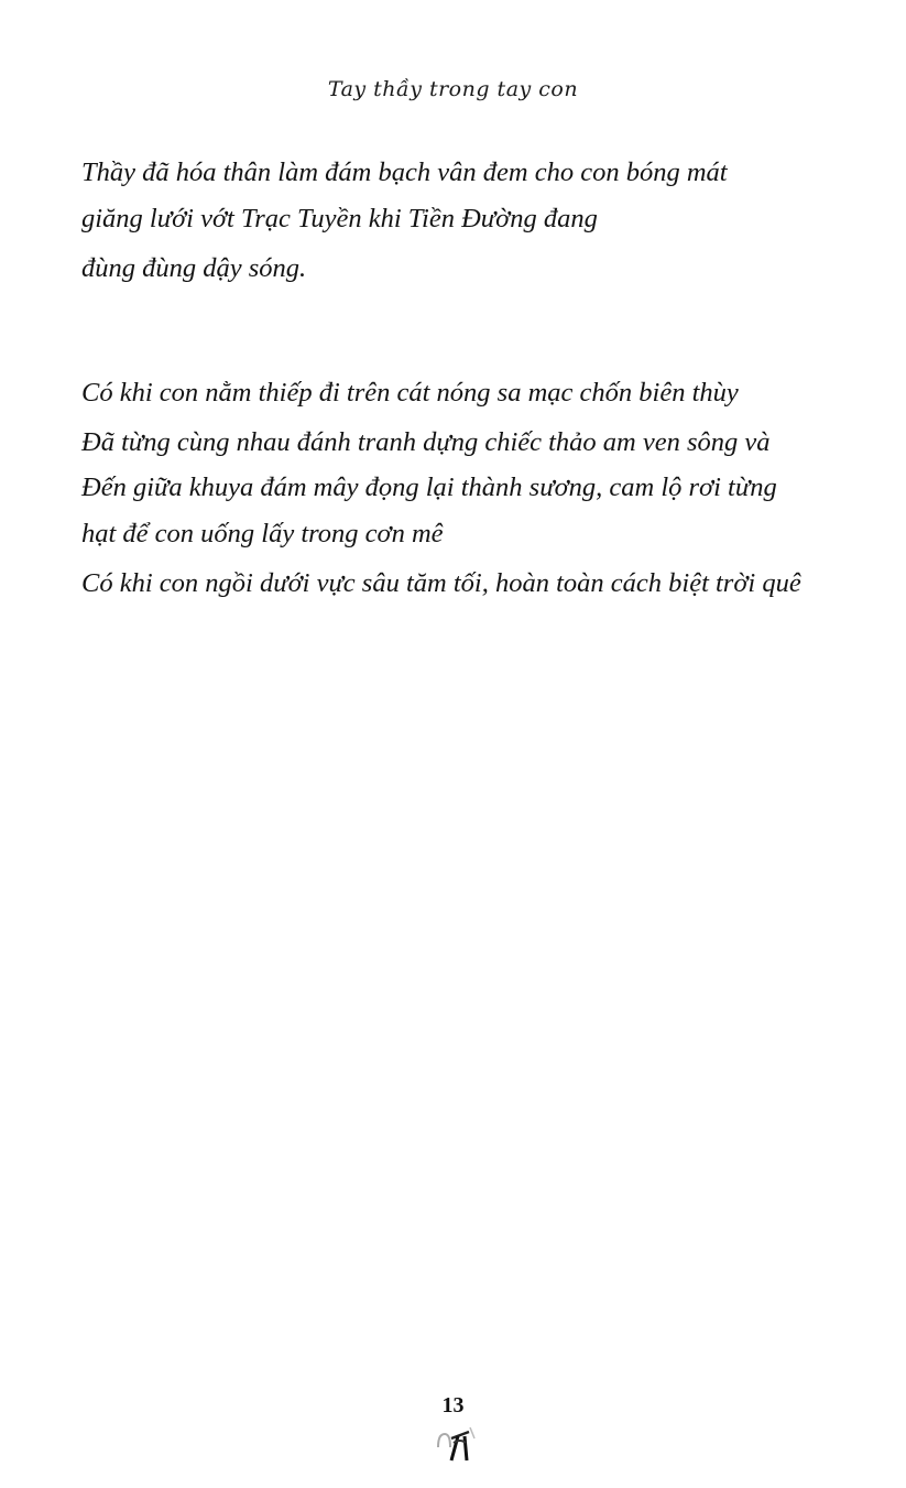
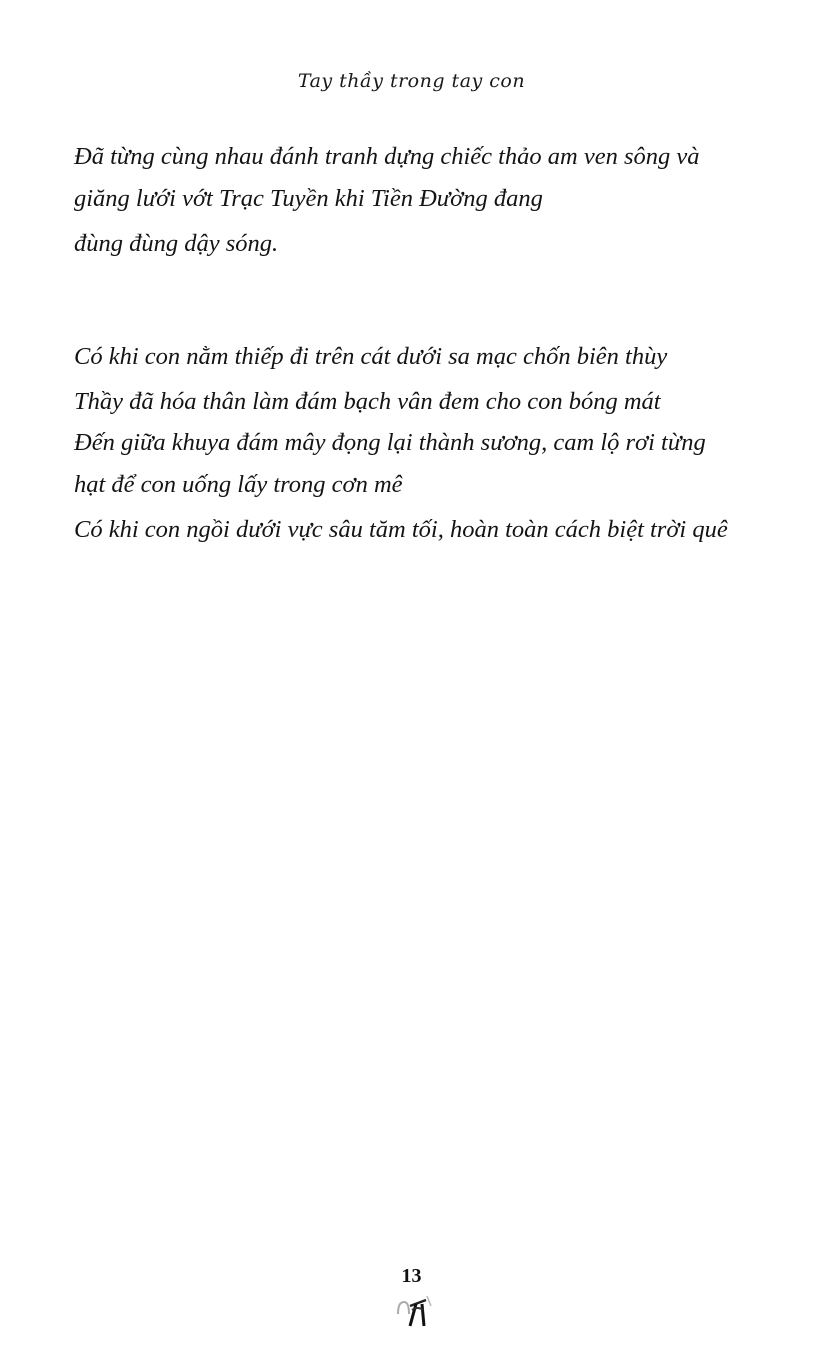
  Tay thầy trong tay con
- Thầy đã hóa thân làm đám bạch vân đem cho con bóng mát
+ Đã từng cùng nhau đánh tranh dựng chiếc thảo am ven sông và
  giăng lưới vớt Trạc Tuyền khi Tiền Đường đang
  đùng đùng dậy sóng.
- Có khi con nằm thiếp đi trên cát nóng sa mạc chốn biên thùy
+ Có khi con nằm thiếp đi trên cát dưới sa mạc chốn biên thùy
- Đã từng cùng nhau đánh tranh dựng chiếc thảo am ven sông và
+ Thầy đã hóa thân làm đám bạch vân đem cho con bóng mát
  Đến giữa khuya đám mây đọng lại thành sương, cam lộ rơi từng
  hạt để con uống lấy trong cơn mê
  Có khi con ngồi dưới vực sâu tăm tối, hoàn toàn cách biệt trời quê
  13
